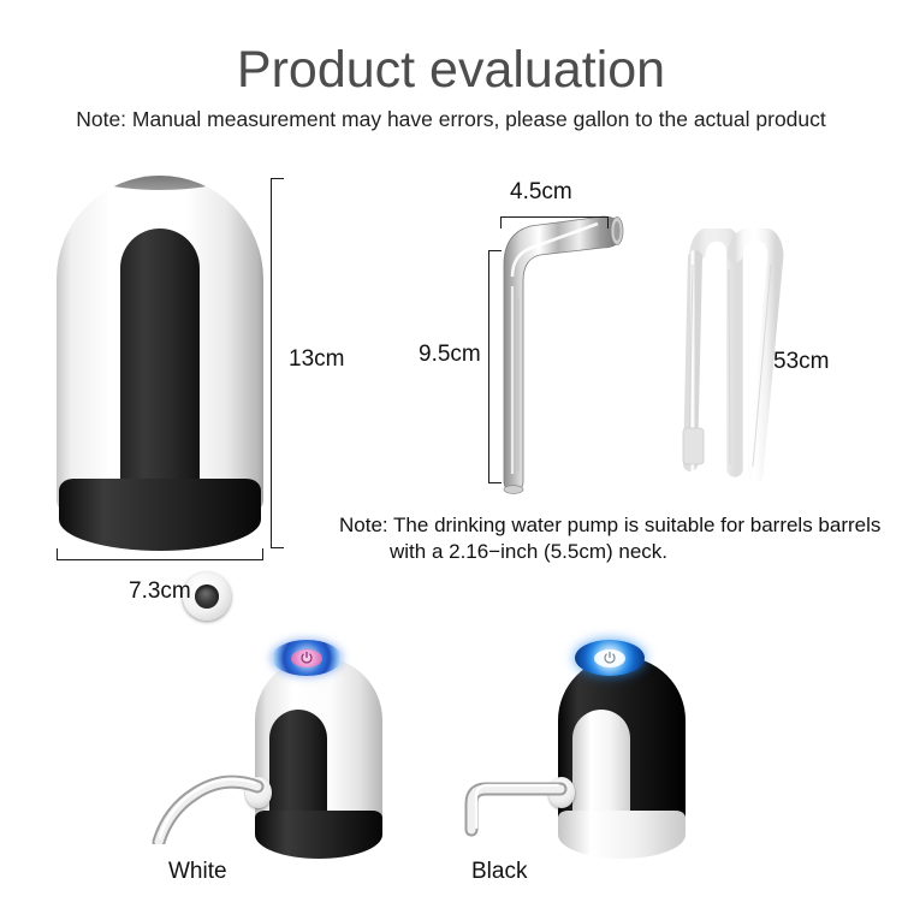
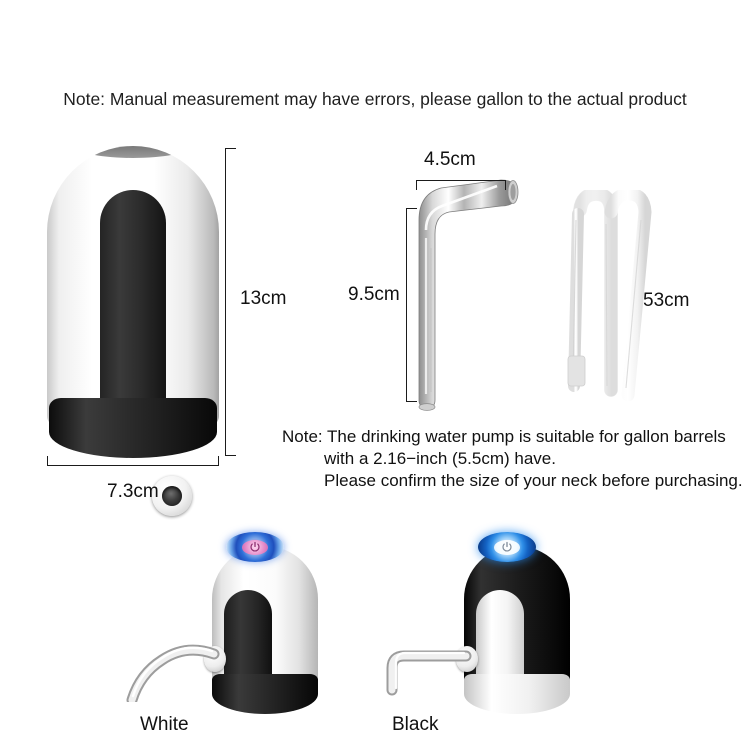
- Product evaluation
  Note: Manual measurement may have errors, please gallon to the actual product
  13cm
  7.3cm
  4.5cm
  9.5cm
  53cm
- Note: The drinking water pump is suitable for barrels barrels
+ Note: The drinking water pump is suitable for gallon barrels
- with a 2.16−inch (5.5cm) neck.
+ with a 2.16−inch (5.5cm) have.
+ Please confirm the size of your neck before purchasing.
  White
  Black
